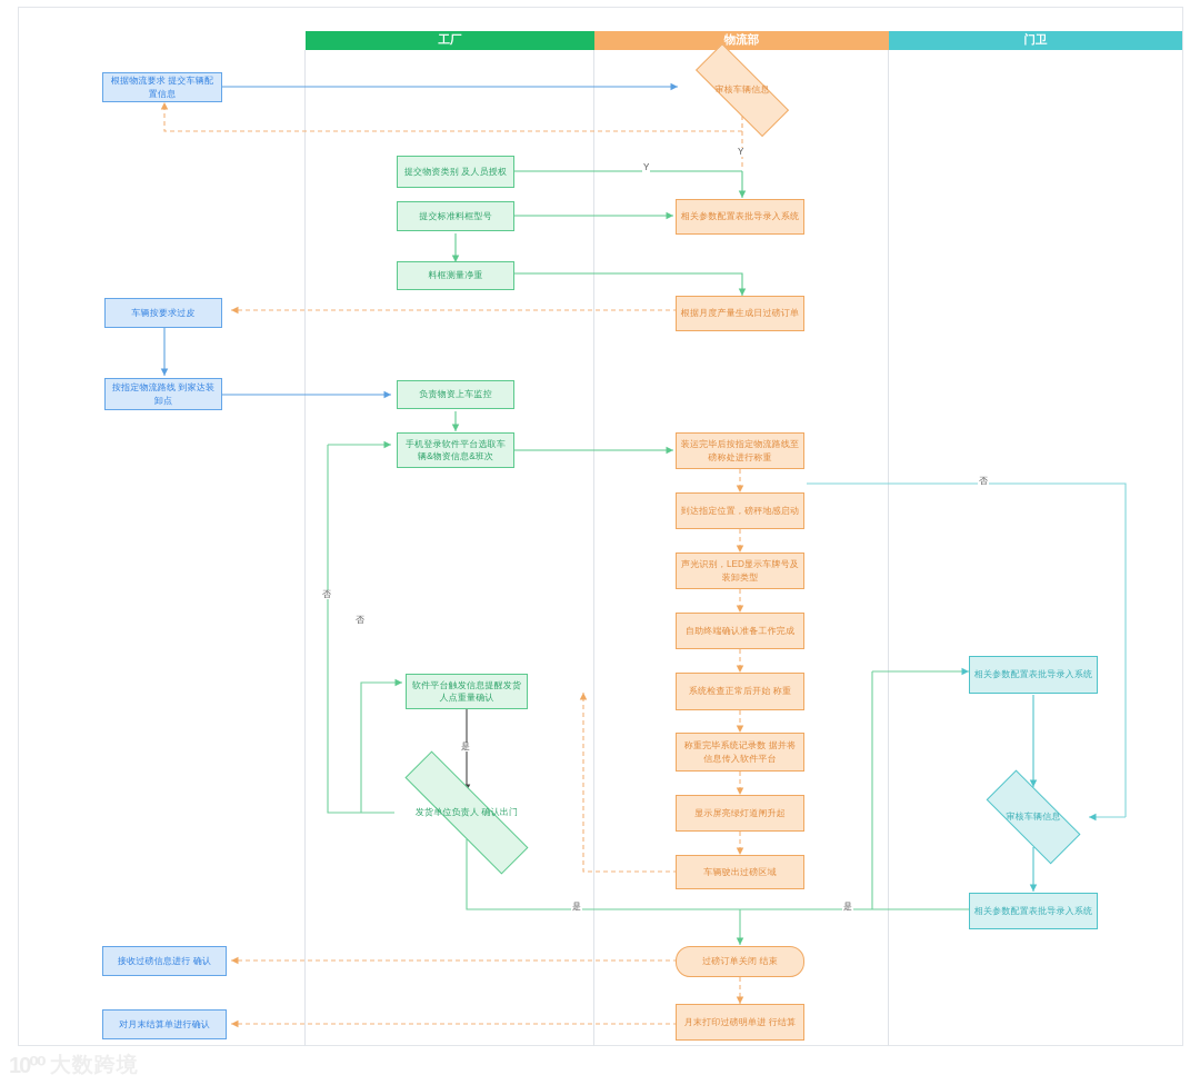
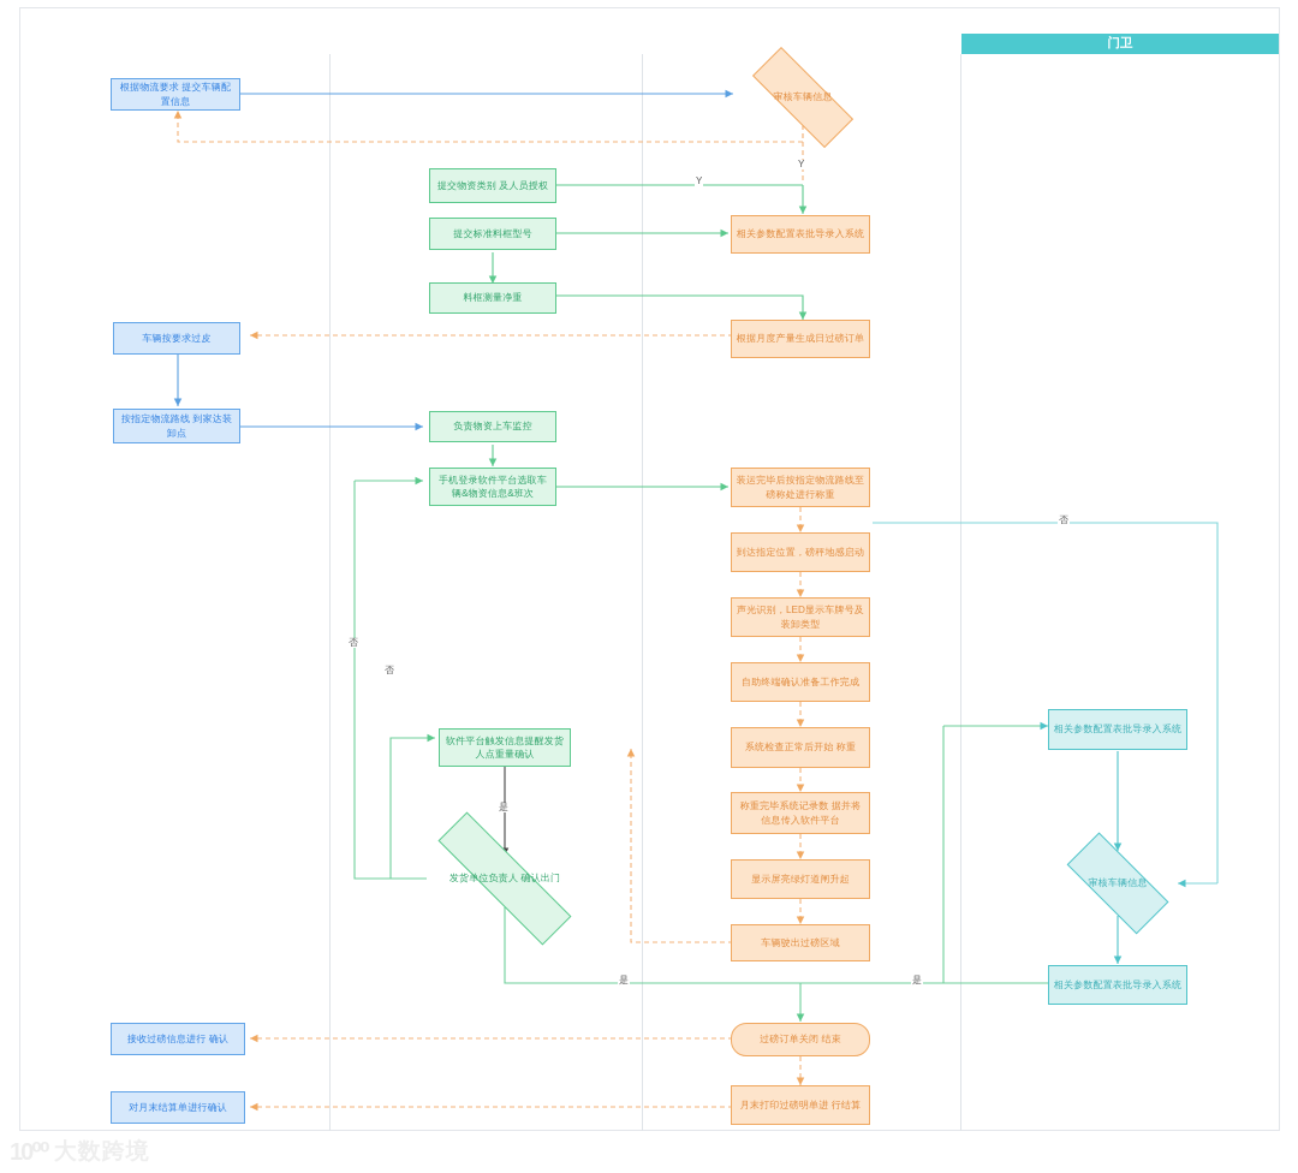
- 工厂
- 物流部
  门卫
  根据物流要求 提交车辆配置信息
  车辆按要求过皮
  按指定物流路线 到家达装卸点
  接收过磅信息进行 确认
  对月末结算单进行确认
  提交物资类别 及人员授权
  提交标准料框型号
  料框测量净重
  负责物资上车监控
  手机登录软件平台选取车辆&物资信息&班次
  软件平台触发信息提醒发货人点重量确认
  发货单位负责人 确认出门
  审核车辆信息
  相关参数配置表批导录入系统
  根据月度产量生成日过磅订单
  装运完毕后按指定物流路线至磅称处进行称重
  到达指定位置，磅秤地感启动
  声光识别，LED显示车牌号及装卸类型
  自助终端确认准备工作完成
  系统检查正常后开始 称重
  称重完毕系统记录数 据并将信息传入软件平台
  显示屏亮绿灯道闸升起
  车辆驶出过磅区域
  过磅订单关闭 结束
  月末打印过磅明单进 行结算
  相关参数配置表批导录入系统
  审核车辆信息
  相关参数配置表批导录入系统
  Y
  Y
  否
  否
  否
  是
  是
  是
